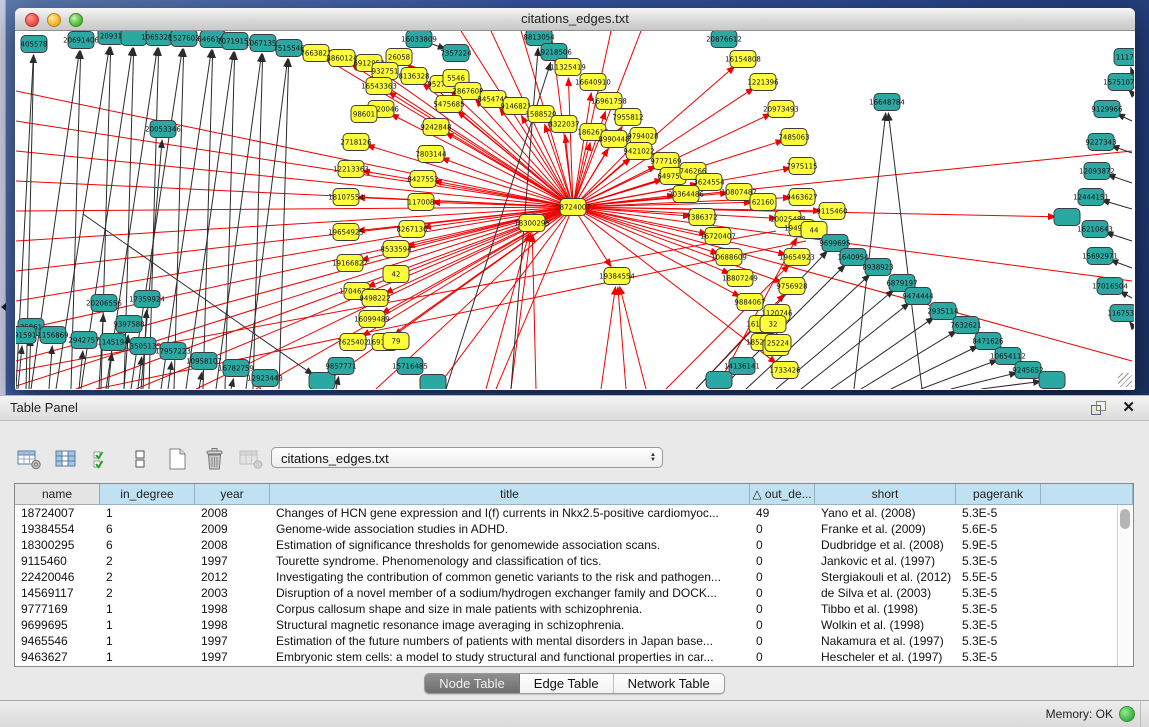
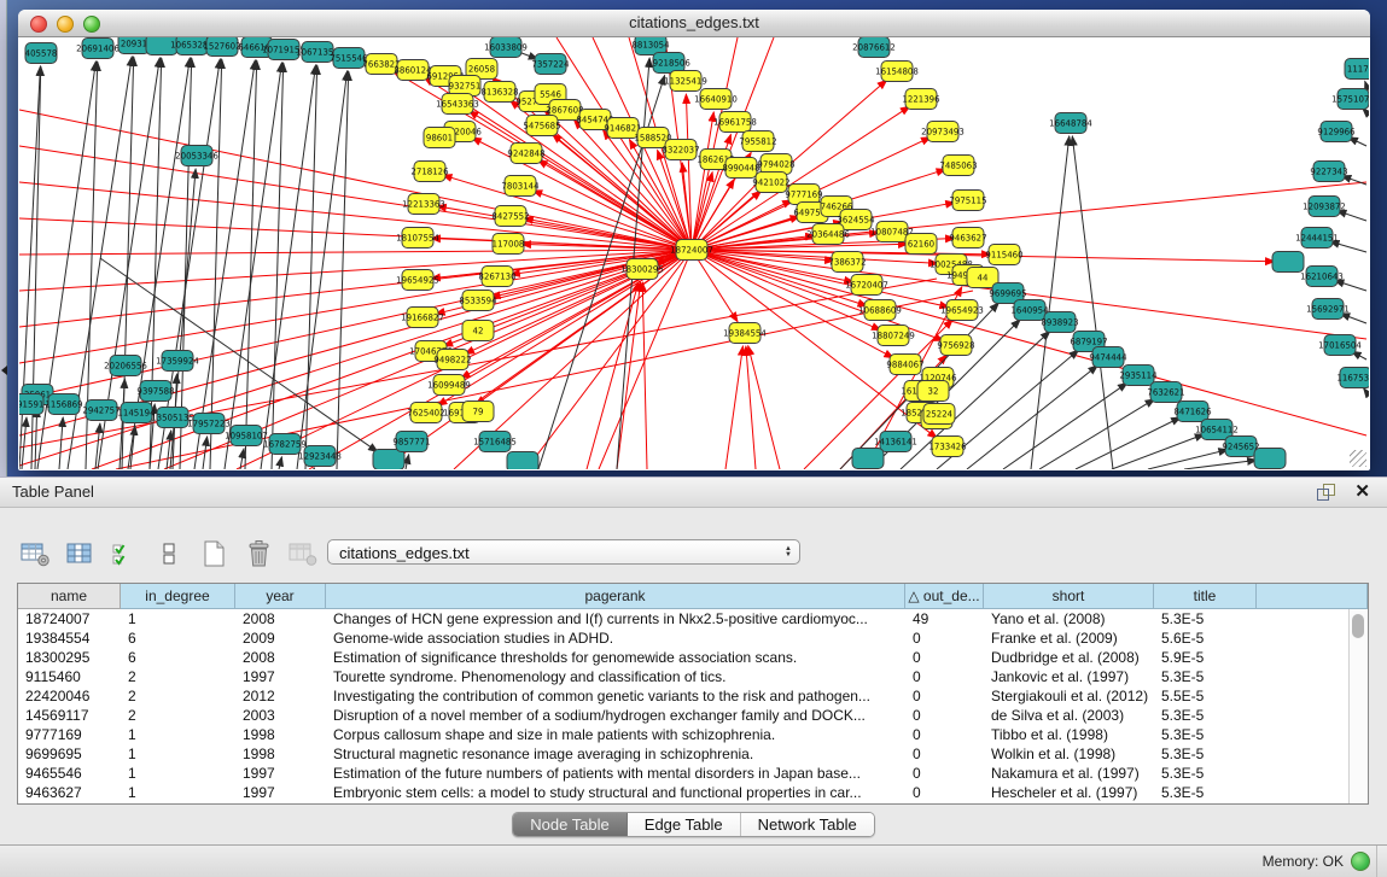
  citations_edges.txt
  405578
  20691406
  20931
  1065328
  1527602
  64661
  1071915
  1067135
  7515546
  16033809
  7357224
  8813054
  19218506
  20876612
  16648784
  20053346
  1117
  1575107
  9129966
  9227343
  12093872
  12444151
  766382
  8860124
  26058
  932751
  16543363
  98601
  2718126
  12213363
  18107554
  8136328
  5546
  286760
  5475685
  845474
  914682
  1588520
  8322037
  18626
  11325419
  16640910
  16961758
  7955812
  8990448
  9794028
  9421022
  9777169
  64975
  746266
  3624554
  20364486
  10807487
  62160
  9242848
  7803144
  8427552
  117008
  18724007
  16154808
  1221396
  20973493
  7485063
  7975115
  9463627
  9115460
  91591
  1156869
  2942757
  20206556
  17359924
  9397588
  1145194
  13505135
  17957223
  10958107
  16782759
  12923448
  9857771
  19654925
  19166827
  9498222
  16099489
  7625402
  8267130
  8533594
  42
  79
  18300295
  19384554
  7386372
  16720407
  10688609
  18807249
  9884067
  15716485
  14136141
  44
  19654923
  9756928
  1120746
  32
  25224
  1733426
  9699695
  1640954
  8938923
  6879197
  9474444
  2935114
  7632621
  8471626
  10654112
  9245652
  16210643
  15692971
  17016504
  116753
  Table Panel
  ✕
  citations_edges.txt
  name
  in_degree
  year
- title
+ pagerank
  △ out_de...
  short
- pagerank
+ title
  18724007
  1
  2008
  Changes of HCN gene expression and I(f) currents in Nkx2.5-positive cardiomyoc...
  49
  Yano et al. (2008)
  5.3E-5
  19384554
  6
  2009
  Genome-wide association studies in ADHD.
  0
  Franke et al. (2009)
  5.6E-5
  18300295
  6
  2008
  Estimation of significance thresholds for genomewide association scans.
  0
  Dudbridge et al. (2008)
  5.9E-5
  9115460
  2
  1997
  Tourette syndrome. Phenomenology and classification of tics.
  0
  Jankovic et al. (1997)
  5.3E-5
  22420046
  2
  2012
  Investigating the contribution of common genetic variants to the risk and pathogen...
  0
  Stergiakouli et al. (2012)
  5.5E-5
  14569117
  2
  2003
  Disruption of a novel member of a sodium/hydrogen exchanger family and DOCK...
  0
  de Silva et al. (2003)
  5.3E-5
  9777169
  1
  1998
  Corpus callosum shape and size in male patients with schizophrenia.
  0
  Tibbo et al. (1998)
  5.3E-5
  9699695
  1
  1998
  Structural magnetic resonance image averaging in schizophrenia.
  0
  Wolkin et al. (1998)
  5.3E-5
  9465546
  1
  1997
  Estimation of the future numbers of patients with mental disorders in Japan base...
  0
  Nakamura et al. (1997)
  5.3E-5
  9463627
  1
  1997
  Embryonic stem cells: a model to study structural and functional properties in car...
  0
  Hescheler et al. (1997)
  5.3E-5
  Node Table
  Edge Table
  Network Table
  Memory: OK
